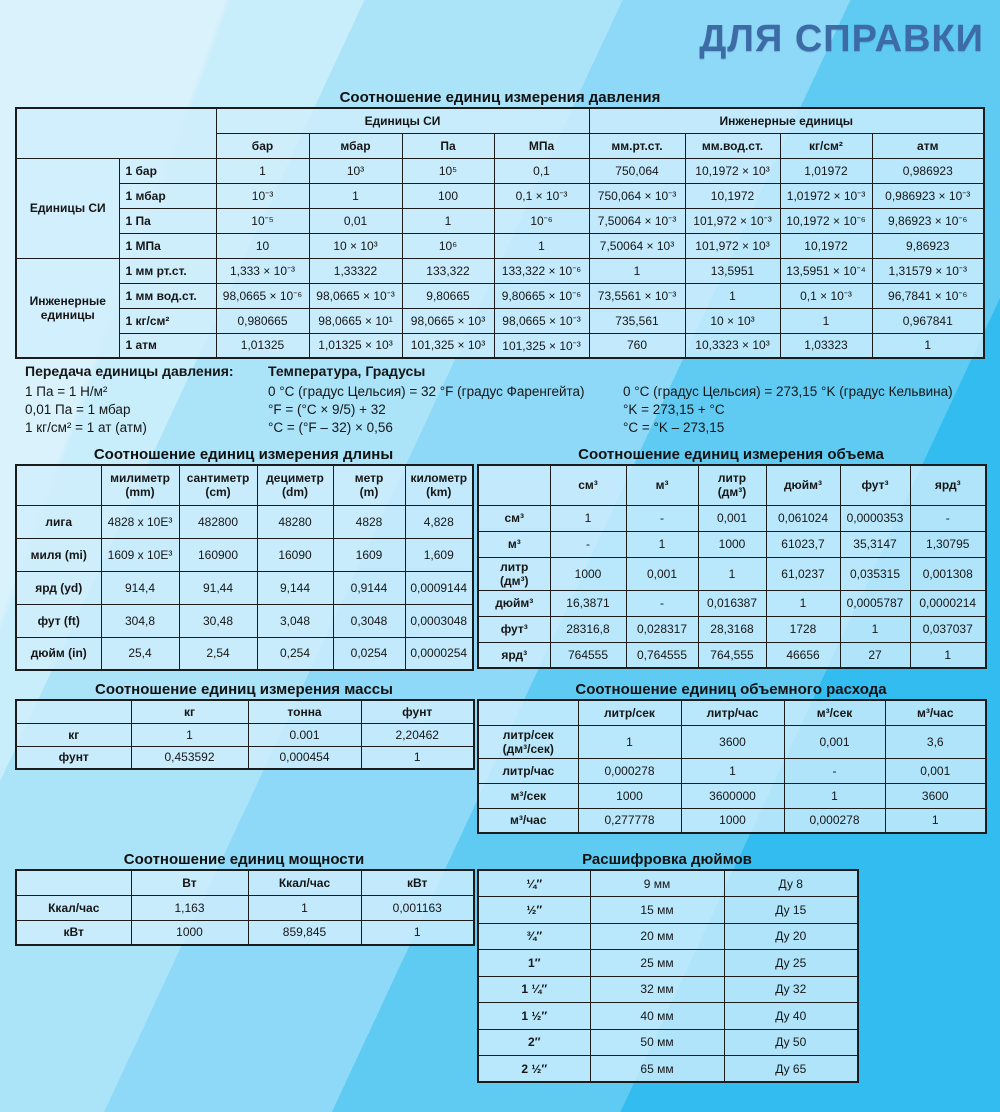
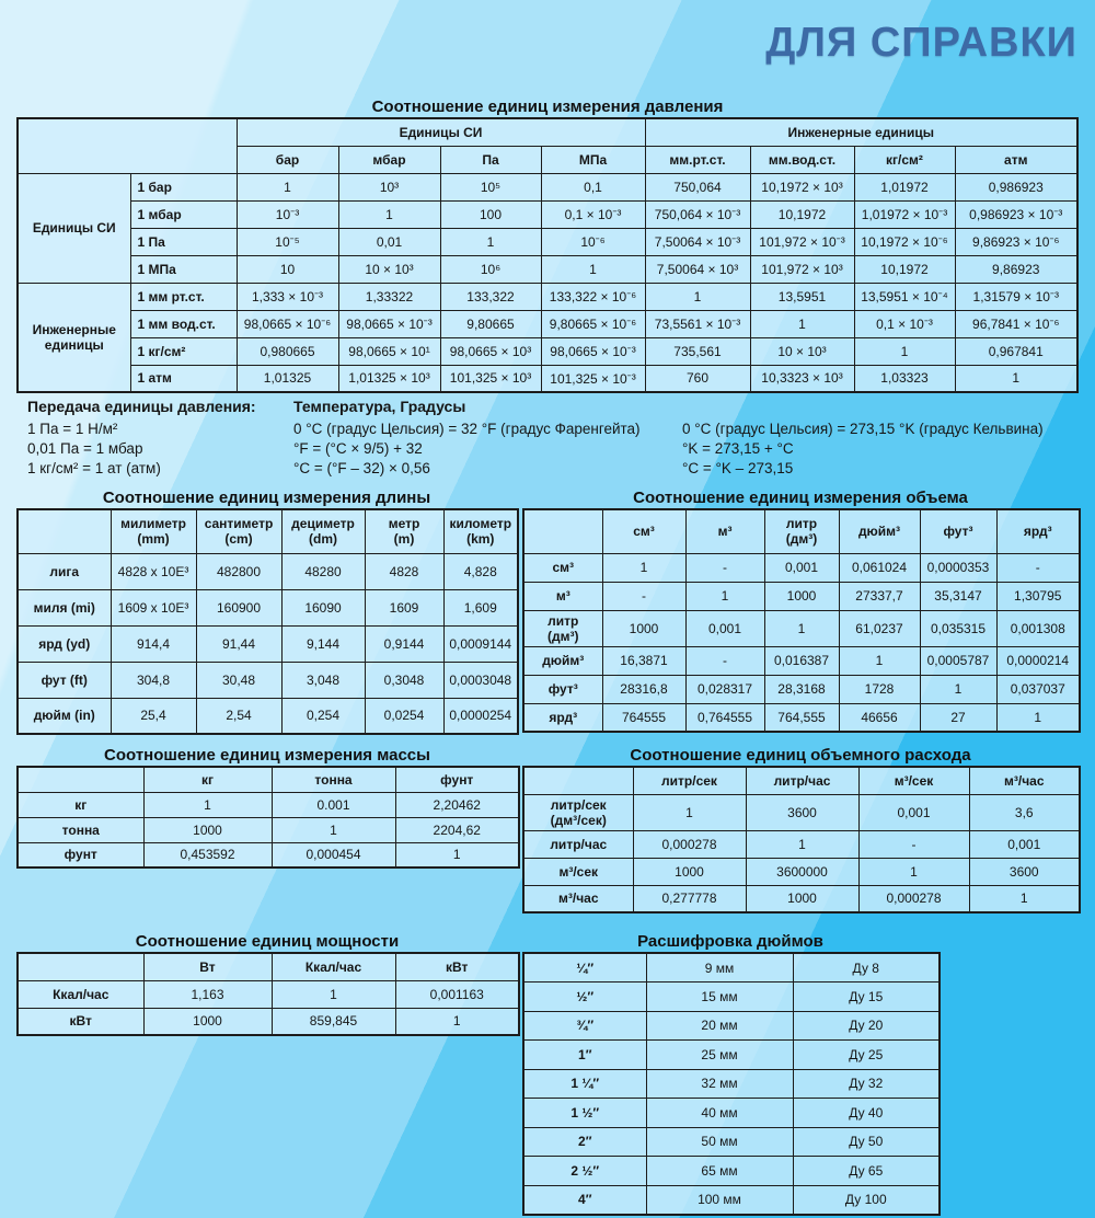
  ДЛЯ СПРАВКИ
  Соотношение единиц измерения давления
  	Единицы СИ	Инженерные единицы
  бар	мбар	Па	МПа	мм.рт.ст.	мм.вод.ст.	кг/см²	атм
  Единицы СИ	1 бар	1	10³	10⁵	0,1	750,064	10,1972 × 10³	1,01972	0,986923
  1 мбар	10⁻³	1	100	0,1 × 10⁻³	750,064 × 10⁻³	10,1972	1,01972 × 10⁻³	0,986923 × 10⁻³
  1 Па	10⁻⁵	0,01	1	10⁻⁶	7,50064 × 10⁻³	101,972 × 10⁻³	10,1972 × 10⁻⁶	9,86923 × 10⁻⁶
  1 МПа	10	10 × 10³	10⁶	1	7,50064 × 10³	101,972 × 10³	10,1972	9,86923
  Инженерные единицы	1 мм рт.ст.	1,333 × 10⁻³	1,33322	133,322	133,322 × 10⁻⁶	1	13,5951	13,5951 × 10⁻⁴	1,31579 × 10⁻³
  1 мм вод.ст.	98,0665 × 10⁻⁶	98,0665 × 10⁻³	9,80665	9,80665 × 10⁻⁶	73,5561 × 10⁻³	1	0,1 × 10⁻³	96,7841 × 10⁻⁶
  1 кг/см²	0,980665	98,0665 × 10¹	98,0665 × 10³	98,0665 × 10⁻³	735,561	10 × 10³	1	0,967841
  1 атм	1,01325	1,01325 × 10³	101,325 × 10³	101,325 × 10⁻³	760	10,3323 × 10³	1,03323	1
  Передача единицы давления:
  1 Па = 1 Н/м²
  0,01 Па = 1 мбар
  1 кг/см² = 1 ат (атм)
  Температура, Градусы
  0 °C (градус Цельсия) = 32 °F (градус Фаренгейта)
  °F = (°C × 9/5) + 32
  °C = (°F – 32) × 0,56
  0 °C (градус Цельсия) = 273,15 °K (градус Кельвина)
  °K = 273,15 + °C
  °C = °K – 273,15
  Соотношение единиц измерения длины
  	милиметр (mm)	сантиметр (cm)	дециметр (dm)	метр (m)	километр (km)
  лига	4828 x 10E³	482800	48280	4828	4,828
  миля (mi)	1609 x 10E³	160900	16090	1609	1,609
  ярд (yd)	914,4	91,44	9,144	0,9144	0,0009144
  фут (ft)	304,8	30,48	3,048	0,3048	0,0003048
  дюйм (in)	25,4	2,54	0,254	0,0254	0,0000254
  Соотношение единиц измерения объема
  	см³	м³	литр (дм³)	дюйм³	фут³	ярд³
  см³	1	-	0,001	0,061024	0,0000353	-
- м³	-	1	1000	61023,7	35,3147	1,30795
+ м³	-	1	1000	27337,7	35,3147	1,30795
  литр (дм³)	1000	0,001	1	61,0237	0,035315	0,001308
  дюйм³	16,3871	-	0,016387	1	0,0005787	0,0000214
  фут³	28316,8	0,028317	28,3168	1728	1	0,037037
  ярд³	764555	0,764555	764,555	46656	27	1
  Соотношение единиц измерения массы
  	кг	тонна	фунт
  кг	1	0.001	2,20462
+ тонна	1000	1	2204,62
  фунт	0,453592	0,000454	1
  Соотношение единиц объемного расхода
  	литр/сек	литр/час	м³/сек	м³/час
  литр/сек (дм³/сек)	1	3600	0,001	3,6
  литр/час	0,000278	1	-	0,001
  м³/сек	1000	3600000	1	3600
  м³/час	0,277778	1000	0,000278	1
  Соотношение единиц мощности
  	Вт	Ккал/час	кВт
  Ккал/час	1,163	1	0,001163
  кВт	1000	859,845	1
  Расшифровка дюймов
  ¼″	9 мм	Ду 8
  ½″	15 мм	Ду 15
  ¾″	20 мм	Ду 20
  1″	25 мм	Ду 25
  1 ¼″	32 мм	Ду 32
  1 ½″	40 мм	Ду 40
  2″	50 мм	Ду 50
  2 ½″	65 мм	Ду 65
+ 4″	100 мм	Ду 100
